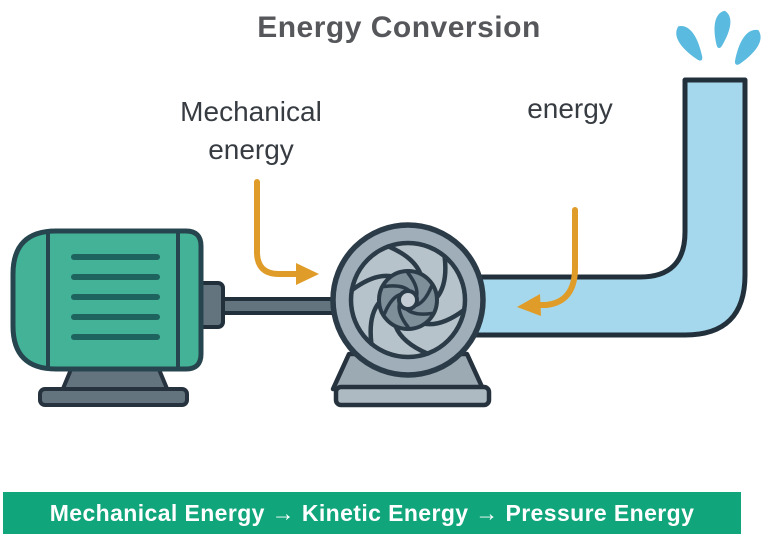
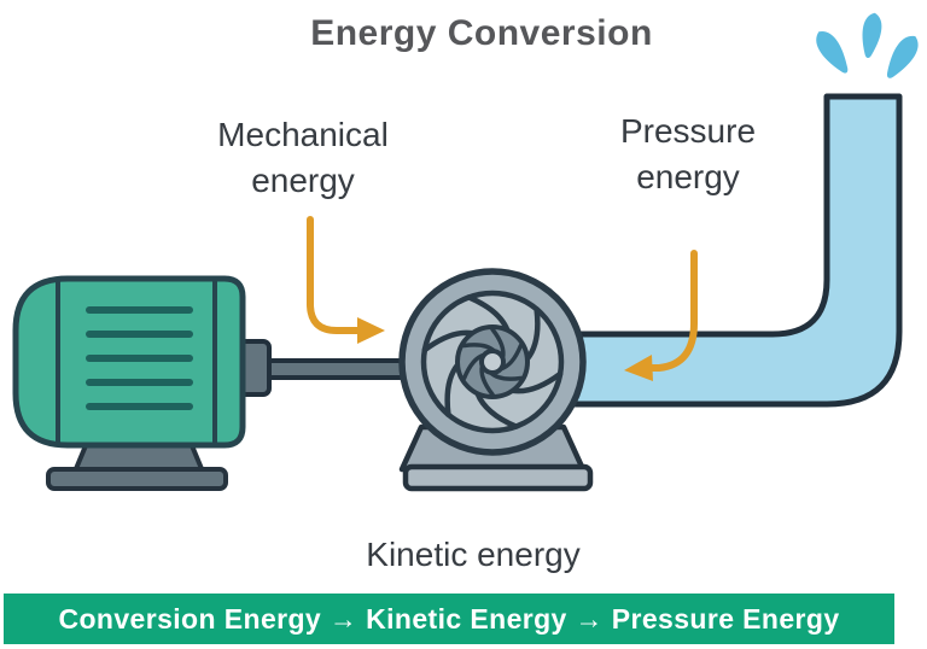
  Energy Conversion
  Mechanical
  energy
+ Pressure
  energy
+ Kinetic energy
- Mechanical Energy → Kinetic Energy → Pressure Energy
+ Conversion Energy → Kinetic Energy → Pressure Energy
